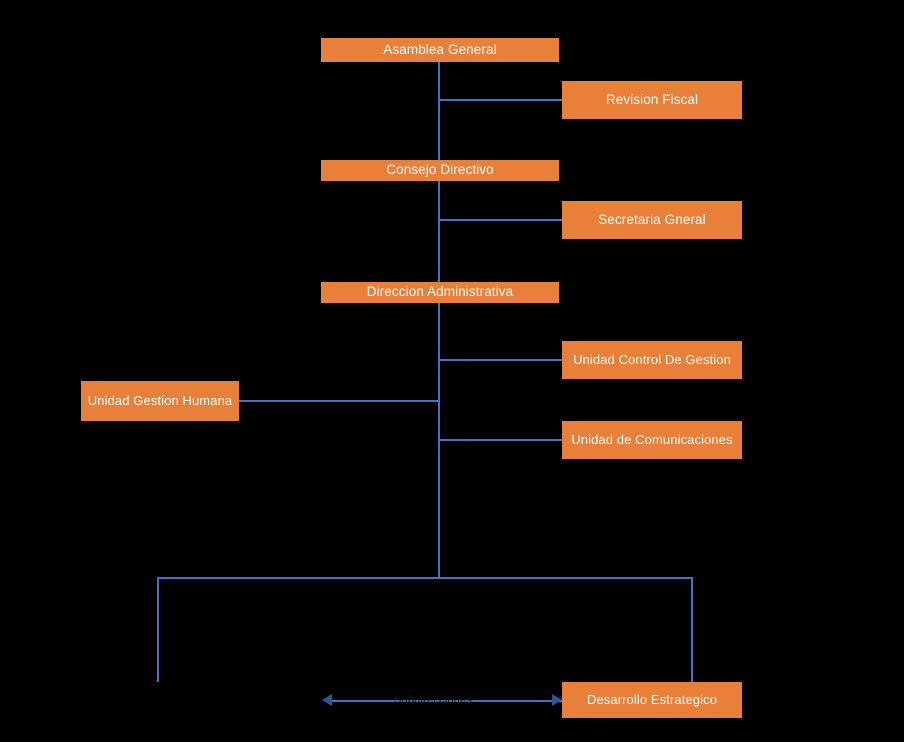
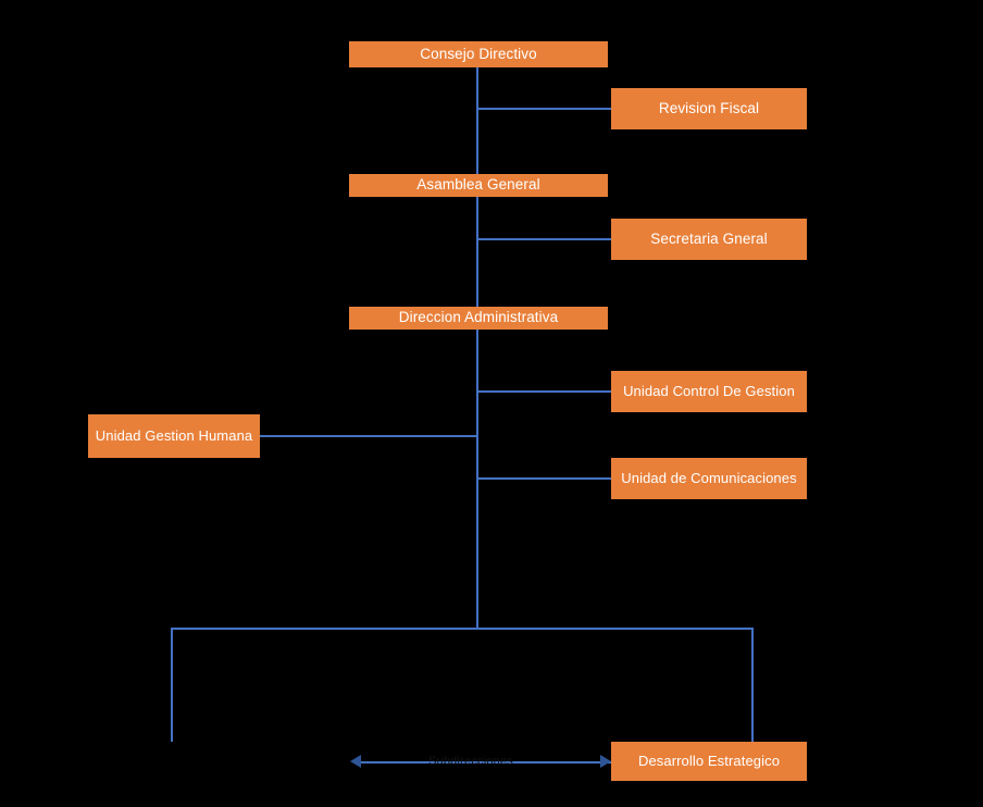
  Subdirecciones
- Asamblea General
+ Consejo Directivo
  Revision Fiscal
- Consejo Directivo
+ Asamblea General
  Secretaria Gneral
  Direccion Administrativa
  Unidad Control De Gestion
  Unidad Gestion Humana
  Unidad de Comunicaciones
  Desarrollo Estrategico
